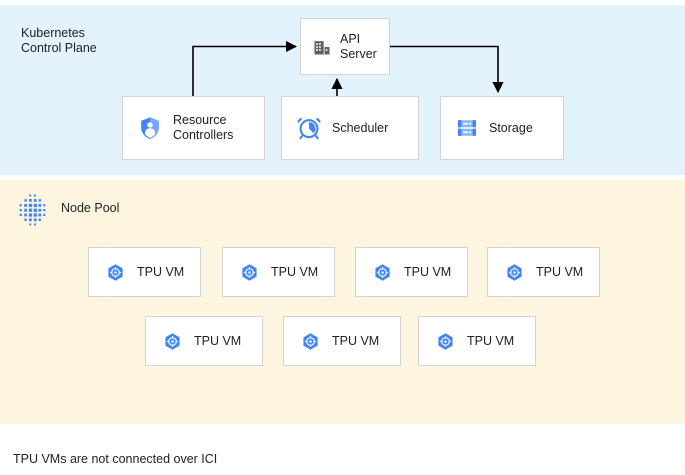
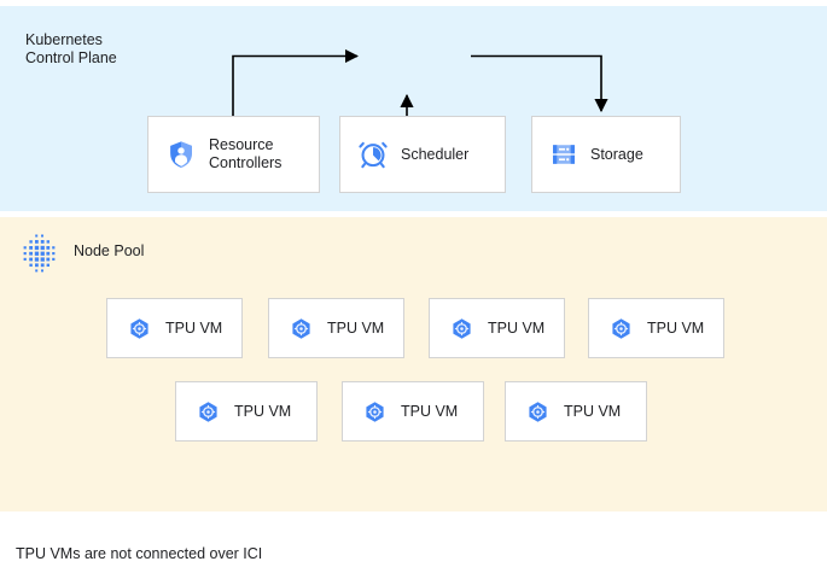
  Kubernetes
  Control Plane
- API
- Server
  Resource
  Controllers
  Scheduler
  Storage
  Node Pool
  TPU VM
  TPU VM
  TPU VM
  TPU VM
  TPU VM
  TPU VM
  TPU VM
  TPU VMs are not connected over ICI
